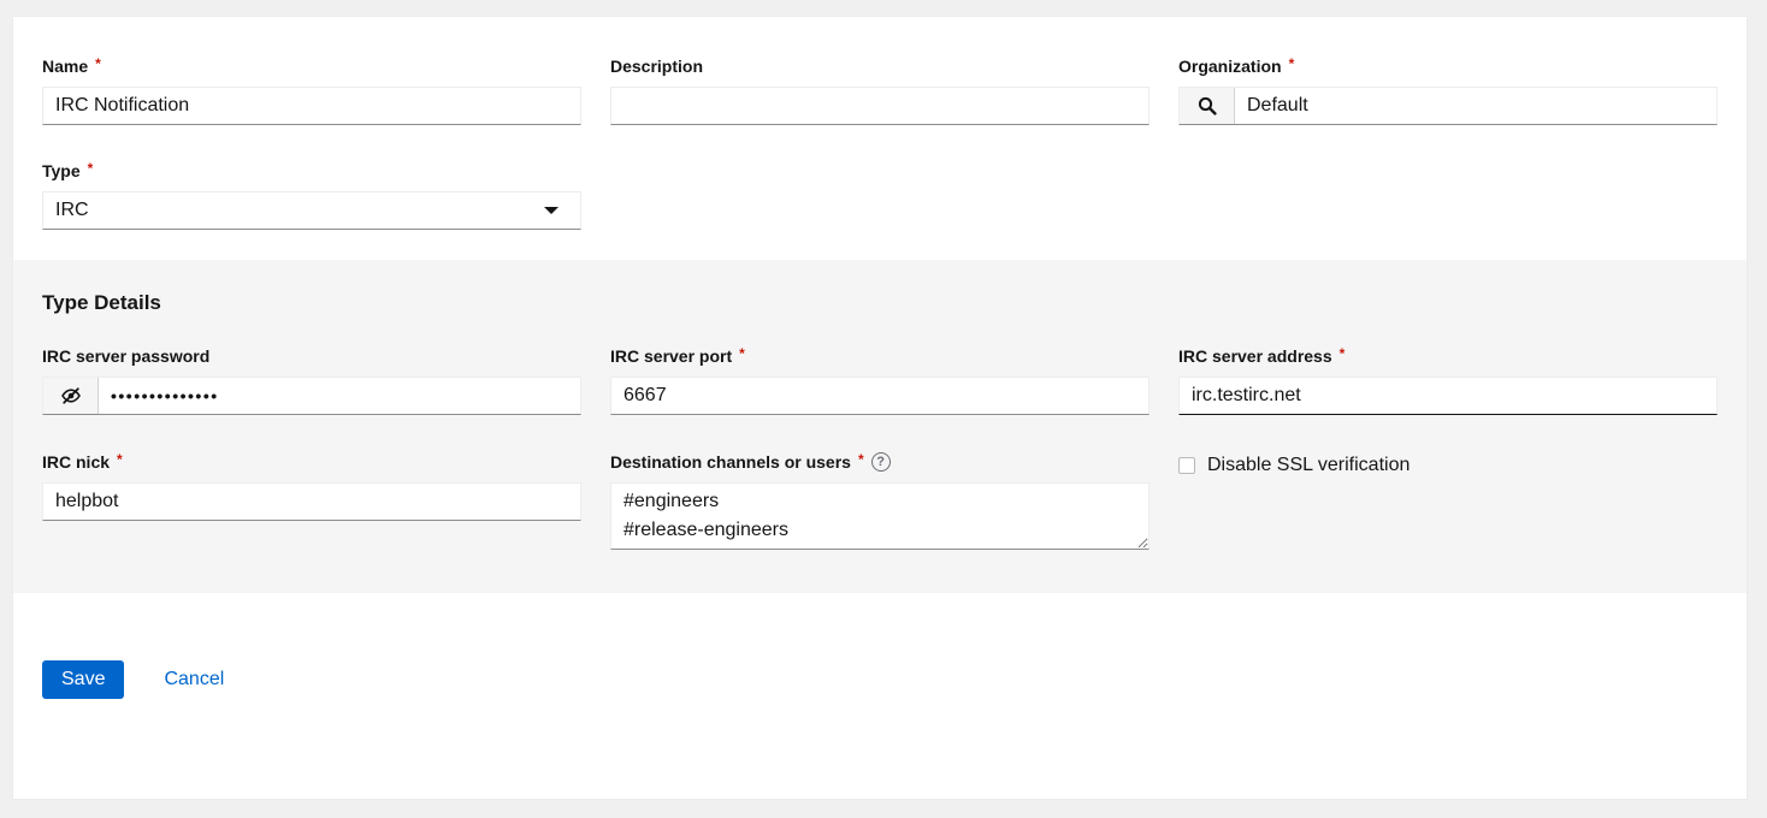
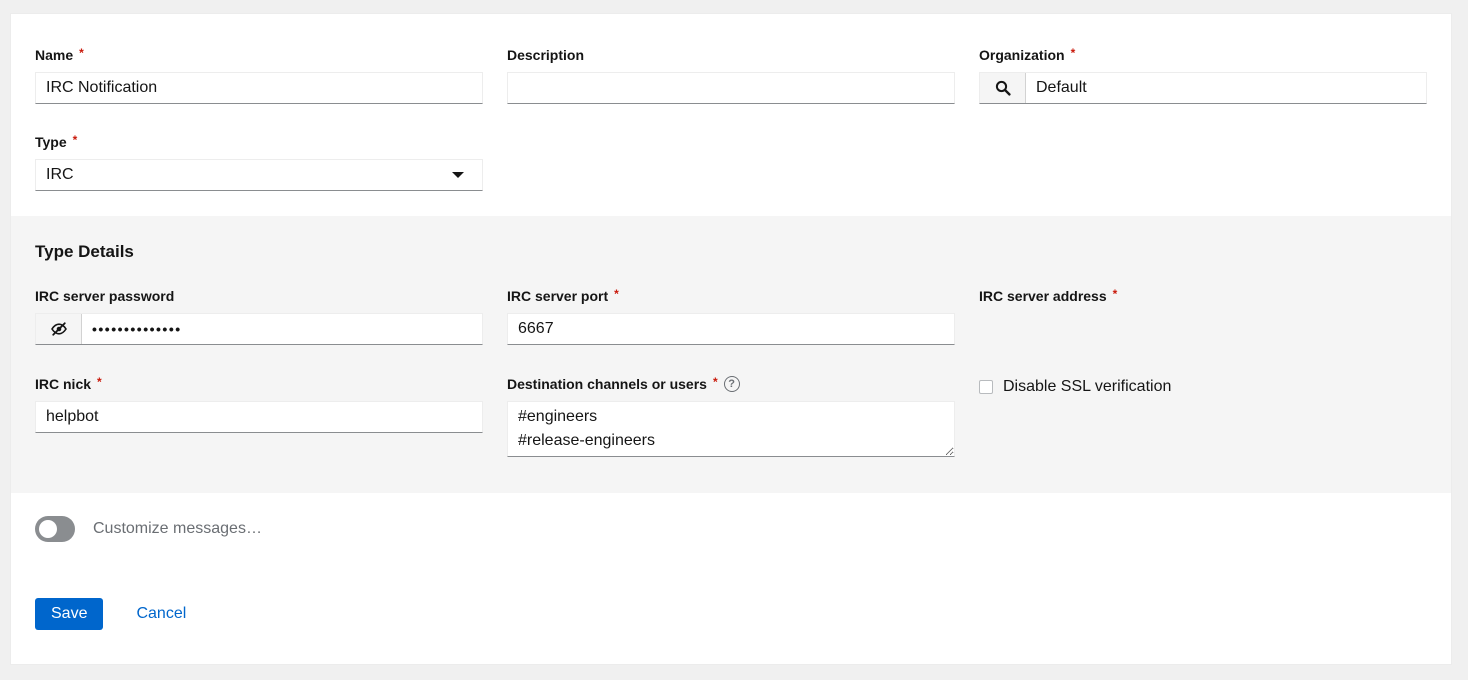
  Name
  *
  IRC Notification
  Description
  Organization
  *
  Default
  Type
  *
  IRC
  Type Details
  IRC server password
  ••••••••••••••
  IRC server port
  *
  6667
  IRC server address
  *
- irc.testirc.net
  IRC nick
  *
  helpbot
  Destination channels or users
  *
  ?
  #engineers
  #release-engineers
  Disable SSL verification
+ Customize messages…
  Save
  Cancel
